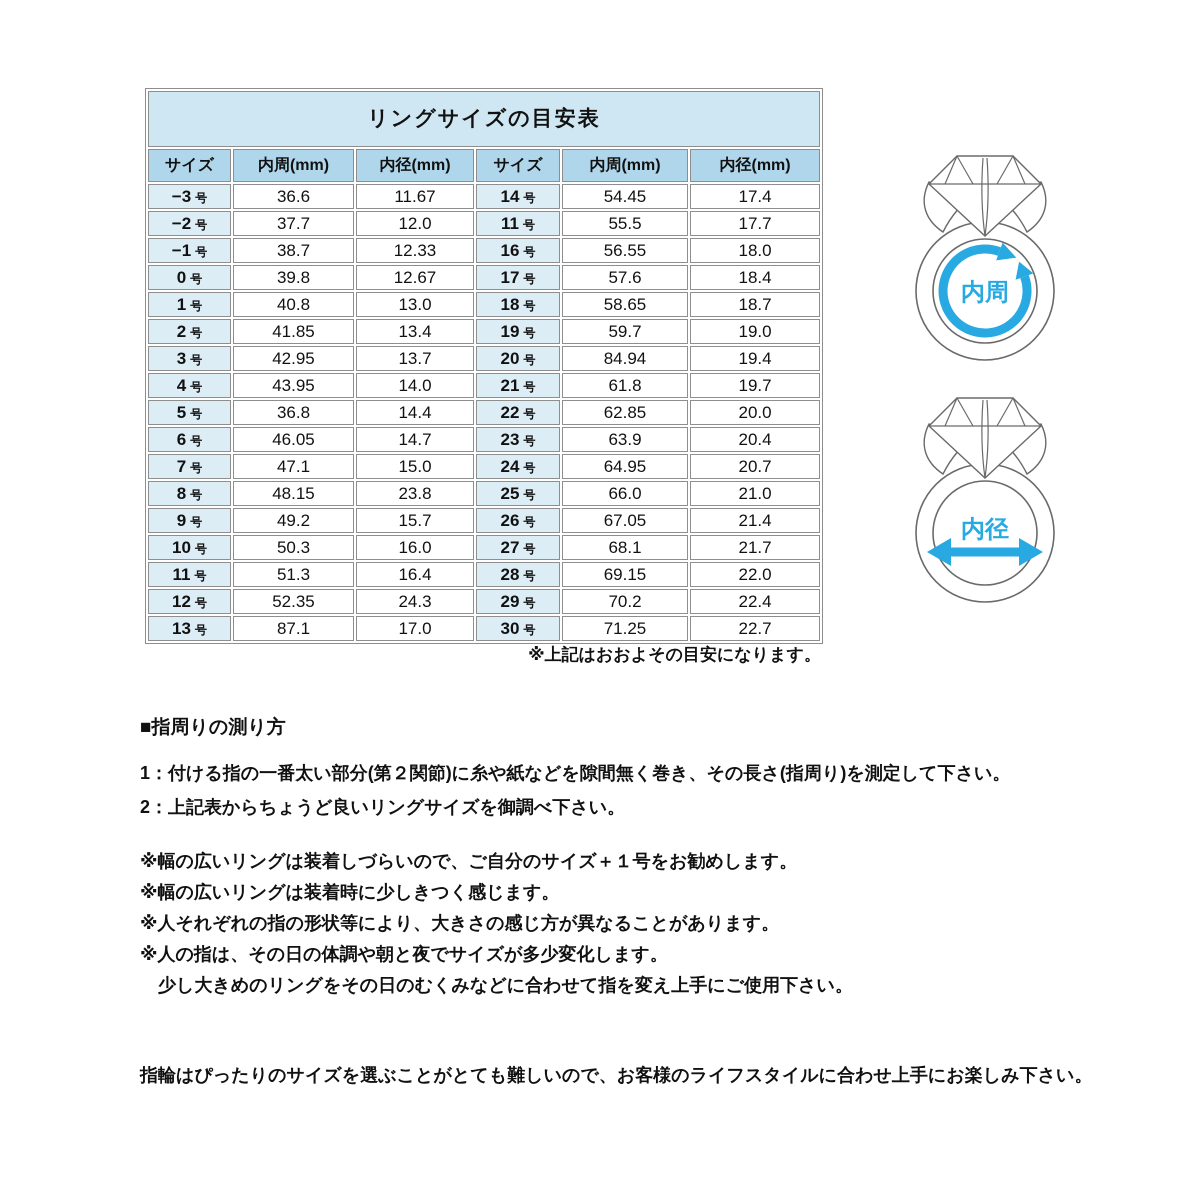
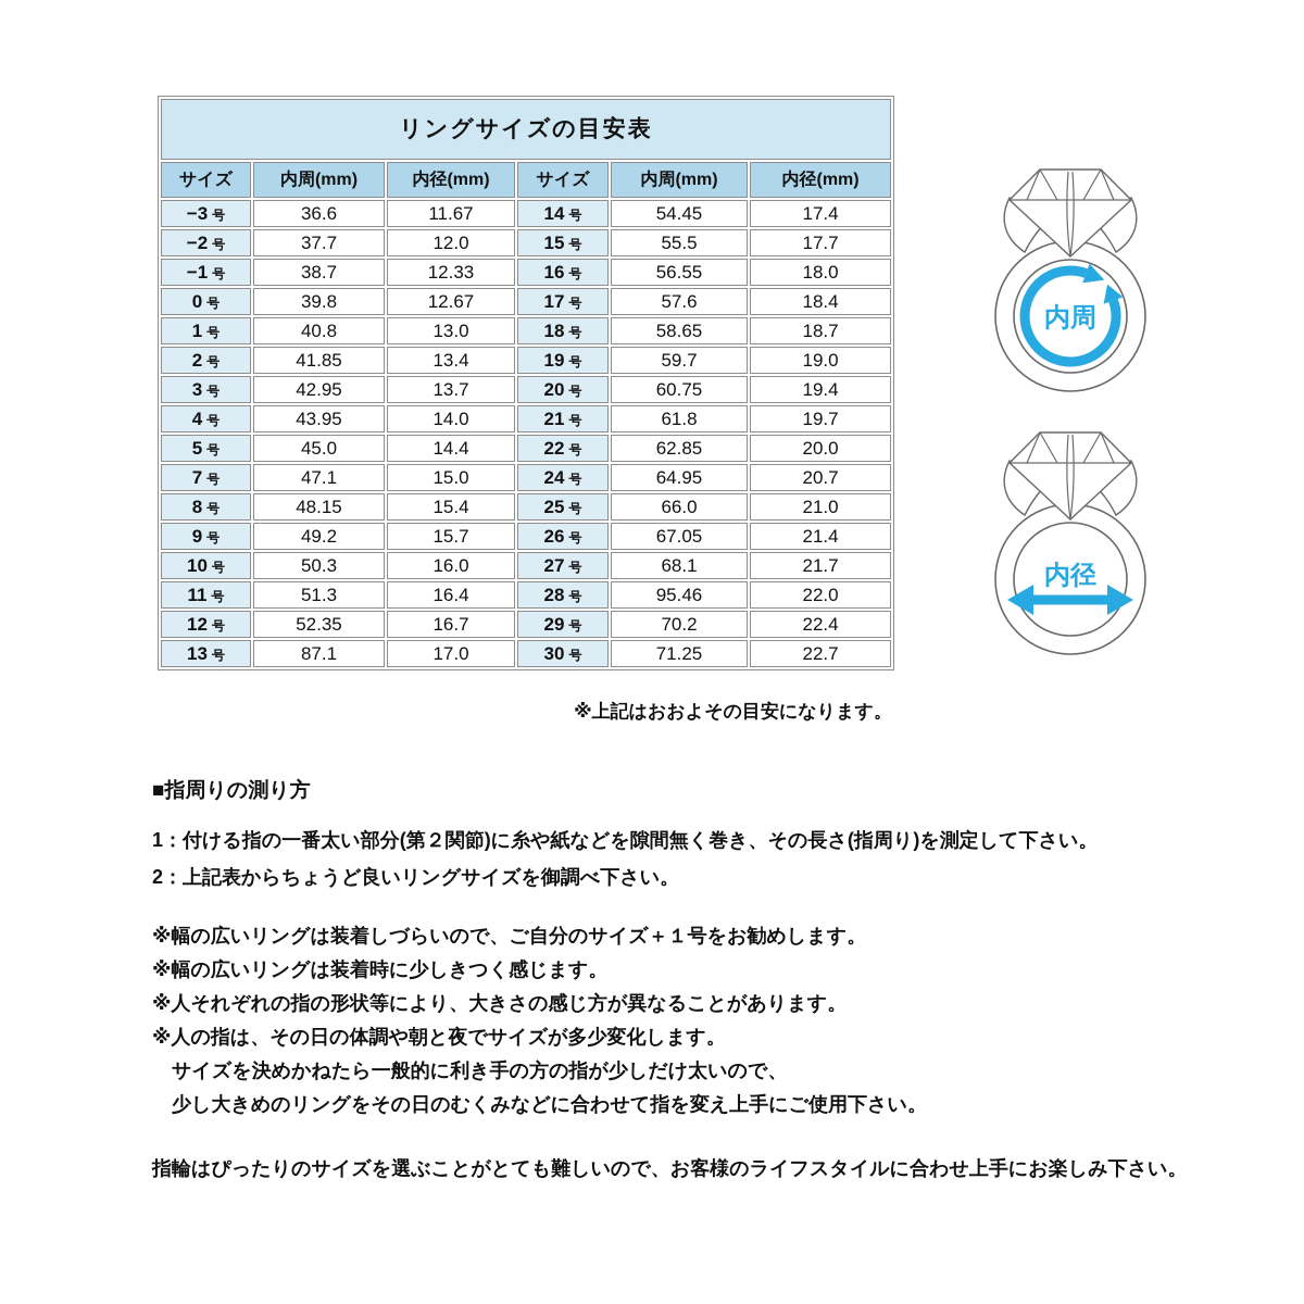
  リングサイズの目安表
  サイズ	内周(mm)	内径(mm)	サイズ	内周(mm)	内径(mm)
  −3 号	36.6	11.67	14 号	54.45	17.4
- −2 号	37.7	12.0	11 号	55.5	17.7
+ −2 号	37.7	12.0	15 号	55.5	17.7
  −1 号	38.7	12.33	16 号	56.55	18.0
  0 号	39.8	12.67	17 号	57.6	18.4
  1 号	40.8	13.0	18 号	58.65	18.7
  2 号	41.85	13.4	19 号	59.7	19.0
- 3 号	42.95	13.7	20 号	84.94	19.4
+ 3 号	42.95	13.7	20 号	60.75	19.4
  4 号	43.95	14.0	21 号	61.8	19.7
- 5 号	36.8	14.4	22 号	62.85	20.0
+ 5 号	45.0	14.4	22 号	62.85	20.0
- 6 号	46.05	14.7	23 号	63.9	20.4
  7 号	47.1	15.0	24 号	64.95	20.7
- 8 号	48.15	23.8	25 号	66.0	21.0
+ 8 号	48.15	15.4	25 号	66.0	21.0
  9 号	49.2	15.7	26 号	67.05	21.4
  10 号	50.3	16.0	27 号	68.1	21.7
- 11 号	51.3	16.4	28 号	69.15	22.0
+ 11 号	51.3	16.4	28 号	95.46	22.0
- 12 号	52.35	24.3	29 号	70.2	22.4
+ 12 号	52.35	16.7	29 号	70.2	22.4
  13 号	87.1	17.0	30 号	71.25	22.7
  ※上記はおおよその目安になります。
  内周
  内径
  ■指周りの測り方
  1：付ける指の一番太い部分(第２関節)に糸や紙などを隙間無く巻き、その長さ(指周り)を測定して下さい。
  2：上記表からちょうど良いリングサイズを御調べ下さい。
  ※幅の広いリングは装着しづらいので、ご自分のサイズ＋１号をお勧めします。
  ※幅の広いリングは装着時に少しきつく感じます。
  ※人それぞれの指の形状等により、大きさの感じ方が異なることがあります。
  ※人の指は、その日の体調や朝と夜でサイズが多少変化します。
+ サイズを決めかねたら一般的に利き手の方の指が少しだけ太いので、
  少し大きめのリングをその日のむくみなどに合わせて指を変え上手にご使用下さい。
  指輪はぴったりのサイズを選ぶことがとても難しいので、お客様のライフスタイルに合わせ上手にお楽しみ下さい。
